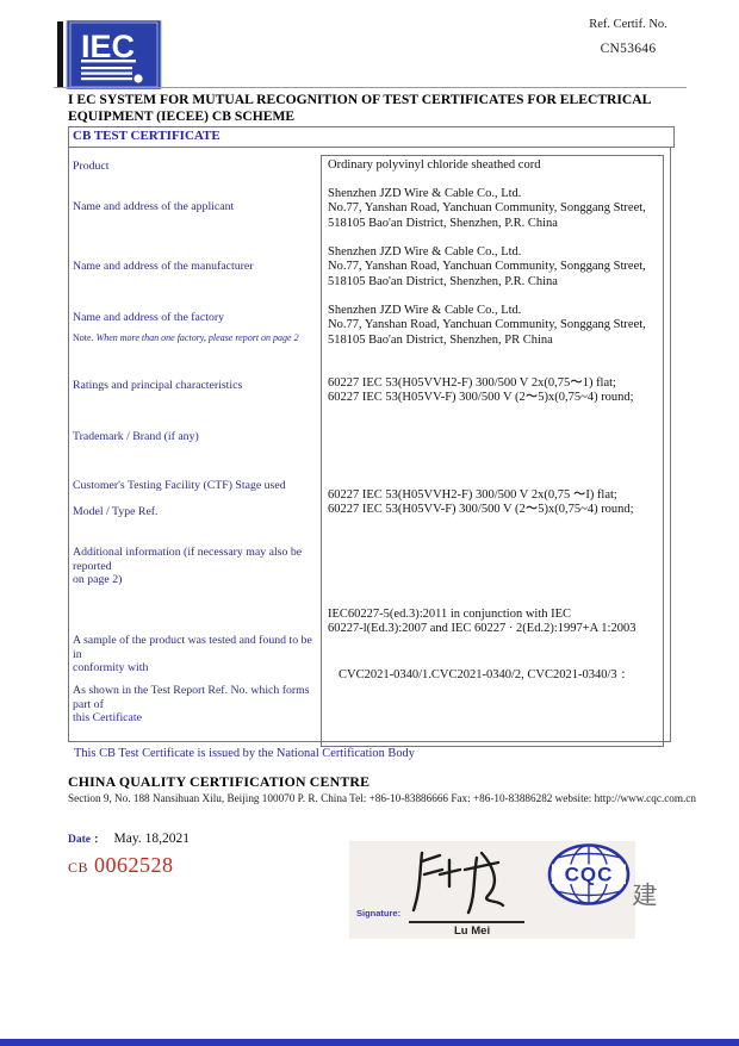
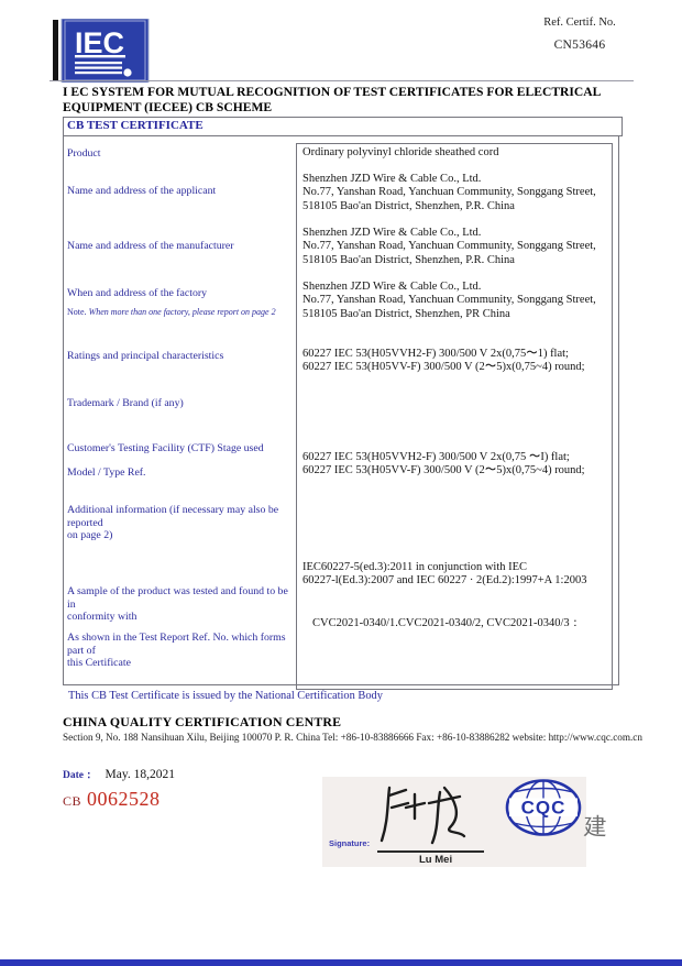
  IEC
  Ref. Certif. No.
  CN53646
  I EC SYSTEM FOR MUTUAL RECOGNITION OF TEST CERTIFICATES FOR ELECTRICAL EQUIPMENT (IECEE) CB SCHEME
  CB TEST CERTIFICATE
  Product
  Name and address of the applicant
  Name and address of the manufacturer
- Name and address of the factory
+ When and address of the factory
  Note. When more than one factory, please report on page 2
  Ratings and principal characteristics
  Trademark / Brand (if any)
  Customer's Testing Facility (CTF) Stage used
  Model / Type Ref.
  Additional information (if necessary may also be reported
  on page 2)
  A sample of the product was tested and found to be in
  conformity with
  As shown in the Test Report Ref. No. which forms part of
  this Certificate
  Ordinary polyvinyl chloride sheathed cord
  Shenzhen JZD Wire & Cable Co., Ltd.
  No.77, Yanshan Road, Yanchuan Community, Songgang Street,
  518105 Bao'an District, Shenzhen, P.R. China
  Shenzhen JZD Wire & Cable Co., Ltd.
  No.77, Yanshan Road, Yanchuan Community, Songgang Street,
  518105 Bao'an District, Shenzhen, P.R. China
  Shenzhen JZD Wire & Cable Co., Ltd.
  No.77, Yanshan Road, Yanchuan Community, Songgang Street,
  518105 Bao'an District, Shenzhen, PR China
  60227 IEC 53(H05VVH2-F) 300/500 V 2x(0,75〜1) flat;
  60227 IEC 53(H05VV-F) 300/500 V (2〜5)x(0,75~4) round;
  60227 IEC 53(H05VVH2-F) 300/500 V 2x(0,75 〜I) flat;
  60227 IEC 53(H05VV-F) 300/500 V (2〜5)x(0,75~4) round;
  IEC60227-5(ed.3):2011 in conjunction with IEC
  60227-l(Ed.3):2007 and IEC 60227 · 2(Ed.2):1997+A 1:2003
  CVC2021-0340/1.CVC2021-0340/2, CVC2021-0340/3：
  This CB Test Certificate is issued by the National Certification Body
  CHINA QUALITY CERTIFICATION CENTRE
  Section 9, No. 188 Nansihuan Xilu, Beijing 100070 P. R. China Tel: +86-10-83886666 Fax: +86-10-83886282 website: http://www.cqc.com.cn
  Date： May. 18,2021
  CB 0062528
  Signature:
  Lu Mei
  CQC
  建
